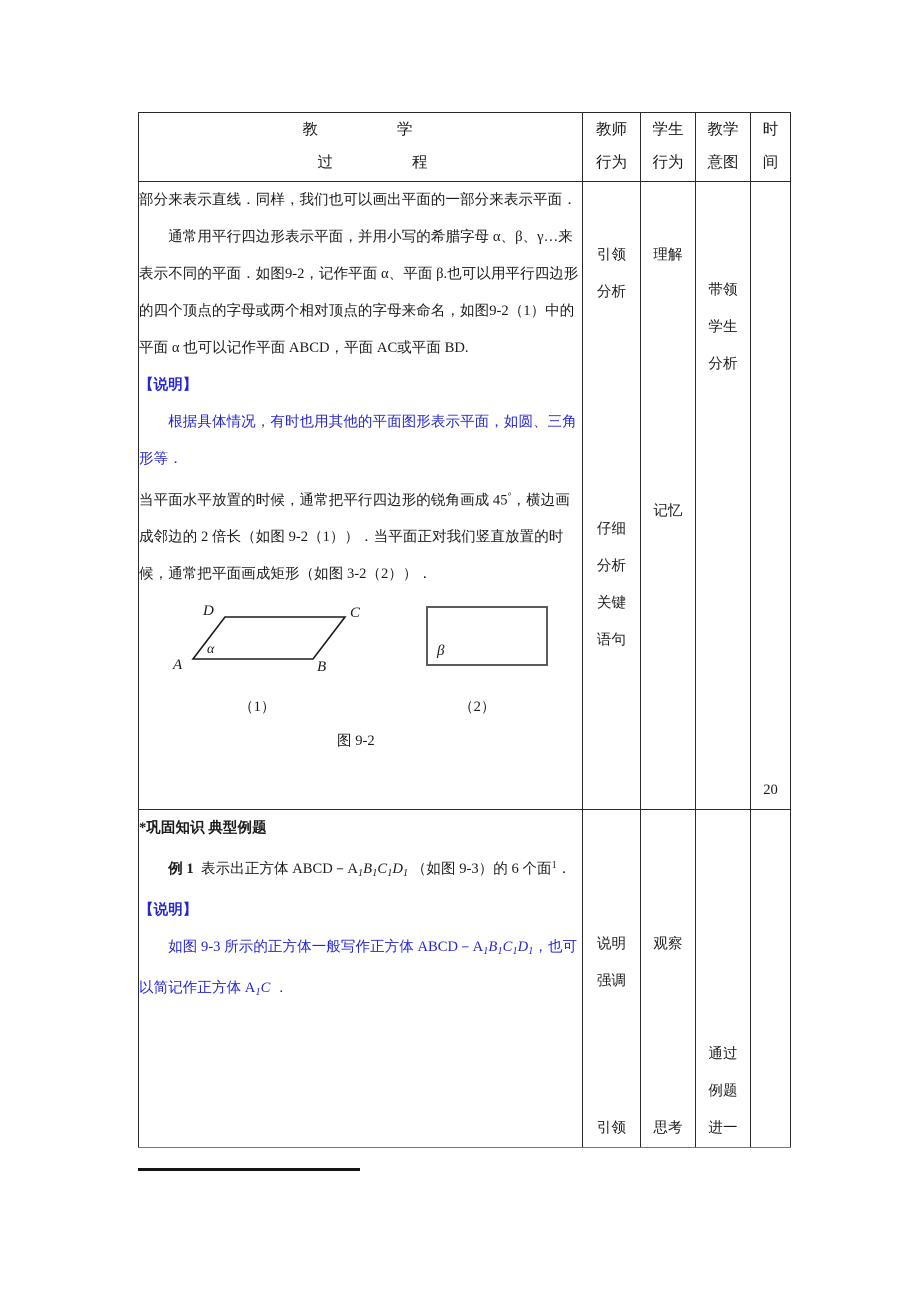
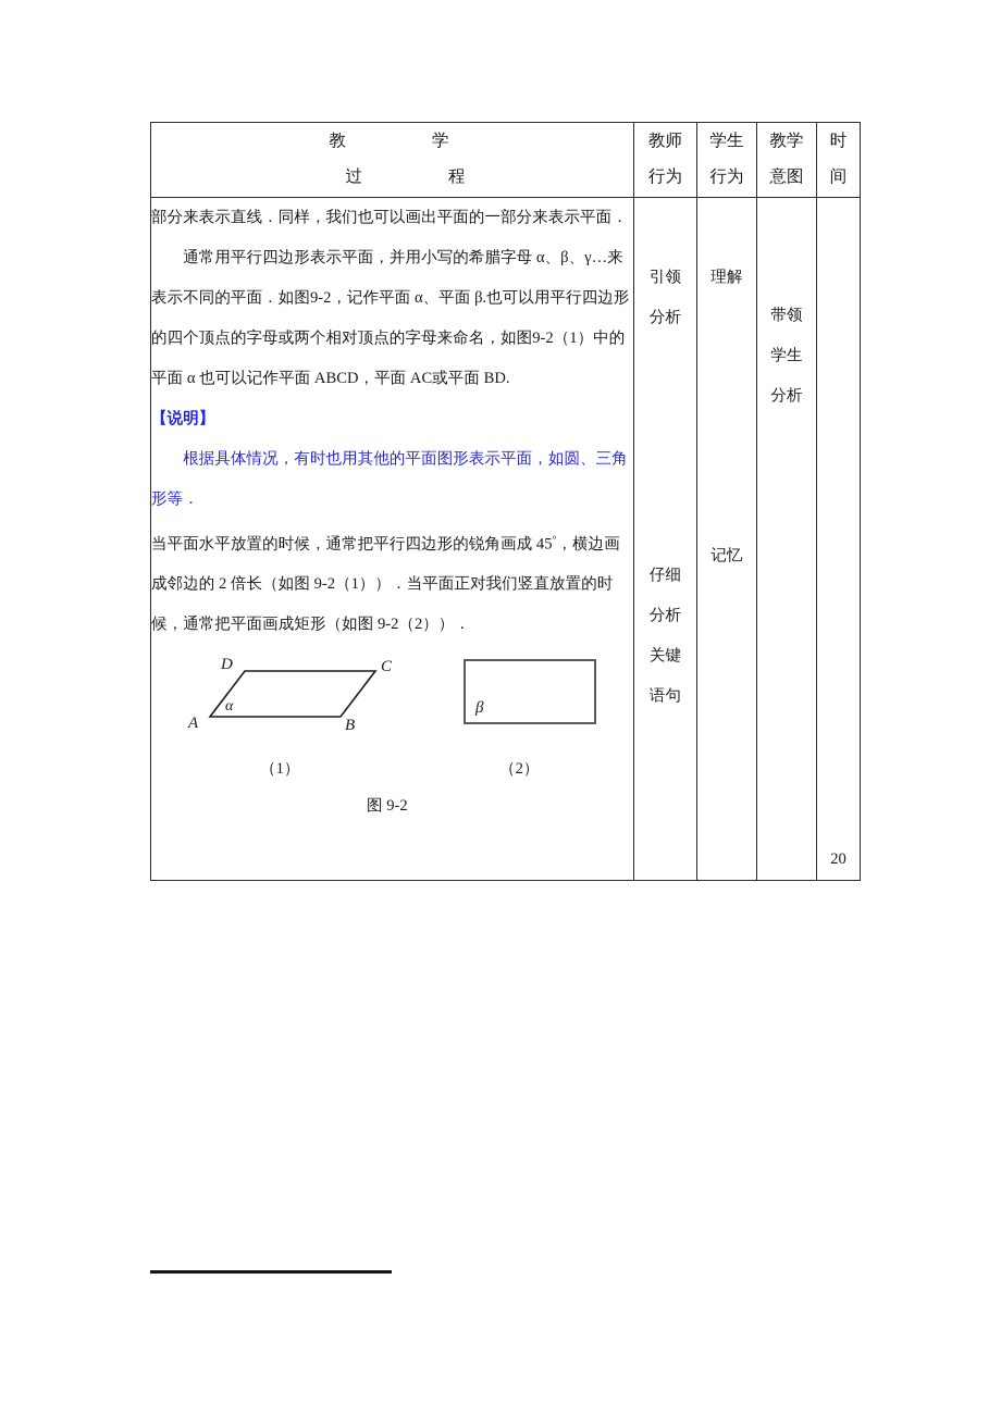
  教 学 过 程	教师 行为	学生 行为	教学 意图	时 间
- 部分来表示直线．同样，我们也可以画出平面的一部分来表示平面． 通常用平行四边形表示平面，并用小写的希腊字母 α、β、γ…来表示不同的平面．如图9-2，记作平面 α、平面 β.也可以用平行四边形的四个顶点的字母或两个相对顶点的字母来命名，如图9-2（1）中的平面 α 也可以记作平面 ABCD，平面 AC或平面 BD. 【说明】 根据具体情况，有时也用其他的平面图形表示平面，如圆、三角形等． 当平面水平放置的时候，通常把平行四边形的锐角画成 45°，横边画成邻边的 2 倍长（如图 9-2（1））．当平面正对我们竖直放置的时候，通常把平面画成矩形（如图 3-2（2））． A B C D α β （1） （2） 图 9-2	引领 分析 仔细 分析 关键 语句	理解 记忆	带领 学生 分析	20
+ 部分来表示直线．同样，我们也可以画出平面的一部分来表示平面． 通常用平行四边形表示平面，并用小写的希腊字母 α、β、γ…来表示不同的平面．如图9-2，记作平面 α、平面 β.也可以用平行四边形的四个顶点的字母或两个相对顶点的字母来命名，如图9-2（1）中的平面 α 也可以记作平面 ABCD，平面 AC或平面 BD. 【说明】 根据具体情况，有时也用其他的平面图形表示平面，如圆、三角形等． 当平面水平放置的时候，通常把平行四边形的锐角画成 45°，横边画成邻边的 2 倍长（如图 9-2（1））．当平面正对我们竖直放置的时候，通常把平面画成矩形（如图 9-2（2））． A B C D α β （1） （2） 图 9-2	引领 分析 仔细 分析 关键 语句	理解 记忆	带领 学生 分析	20
- *巩固知识 典型例题 例 1 表示出正方体 ABCD－A1B1C1D1 （如图 9-3）的 6 个面1． 【说明】 如图 9-3 所示的正方体一般写作正方体 ABCD－A1B1C1D1，也可以简记作正方体 A1C ．	说明 强调 引领	观察 思考	通过 例题 进一
